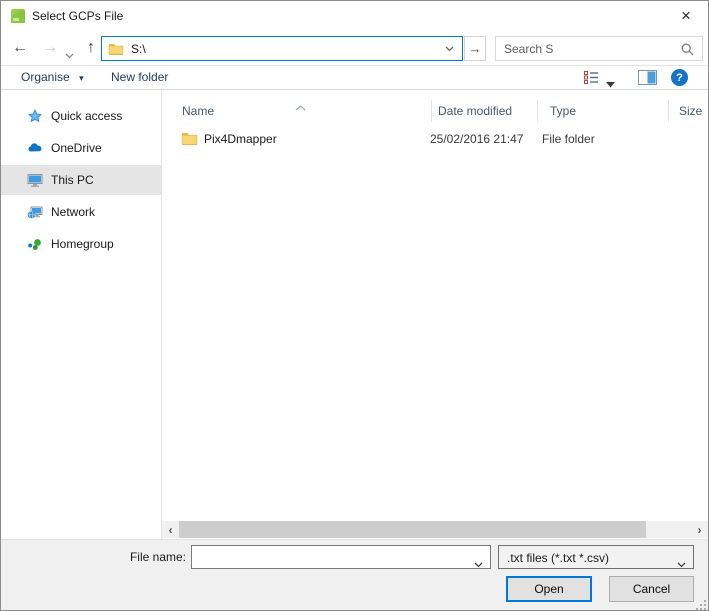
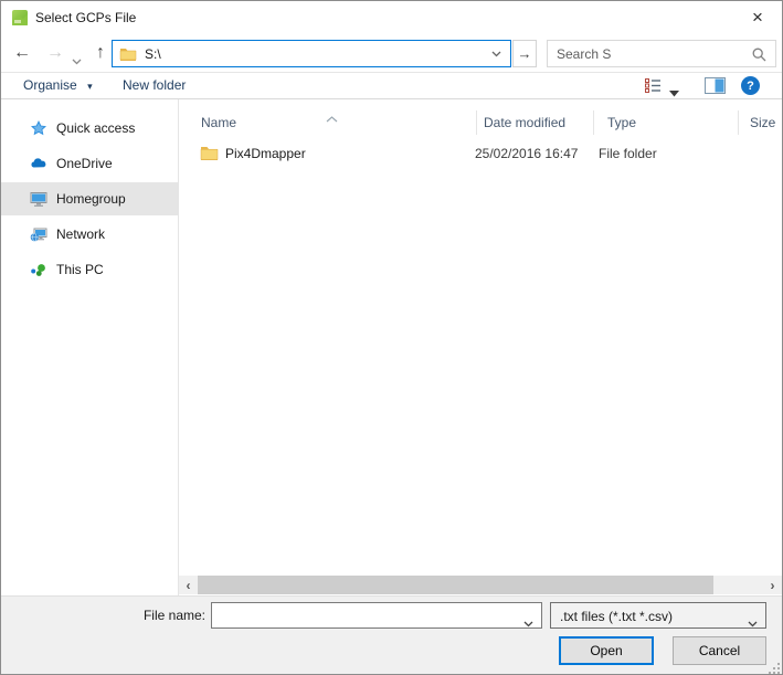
  Select GCPs File
  ×
  ←
  →
  ↑
  S:\
  →
  Search S
  Organise ▾
  New folder
  ?
  Quick access
  OneDrive
- This PC
+ Homegroup
  Network
- Homegroup
+ This PC
  Name
  Date modified
  Type
  Size
  Pix4Dmapper
- 25/02/2016 21:47
+ 25/02/2016 16:47
  File folder
  ‹
  ›
  File name:
  .txt files (*.txt *.csv)
  Open
  Cancel
